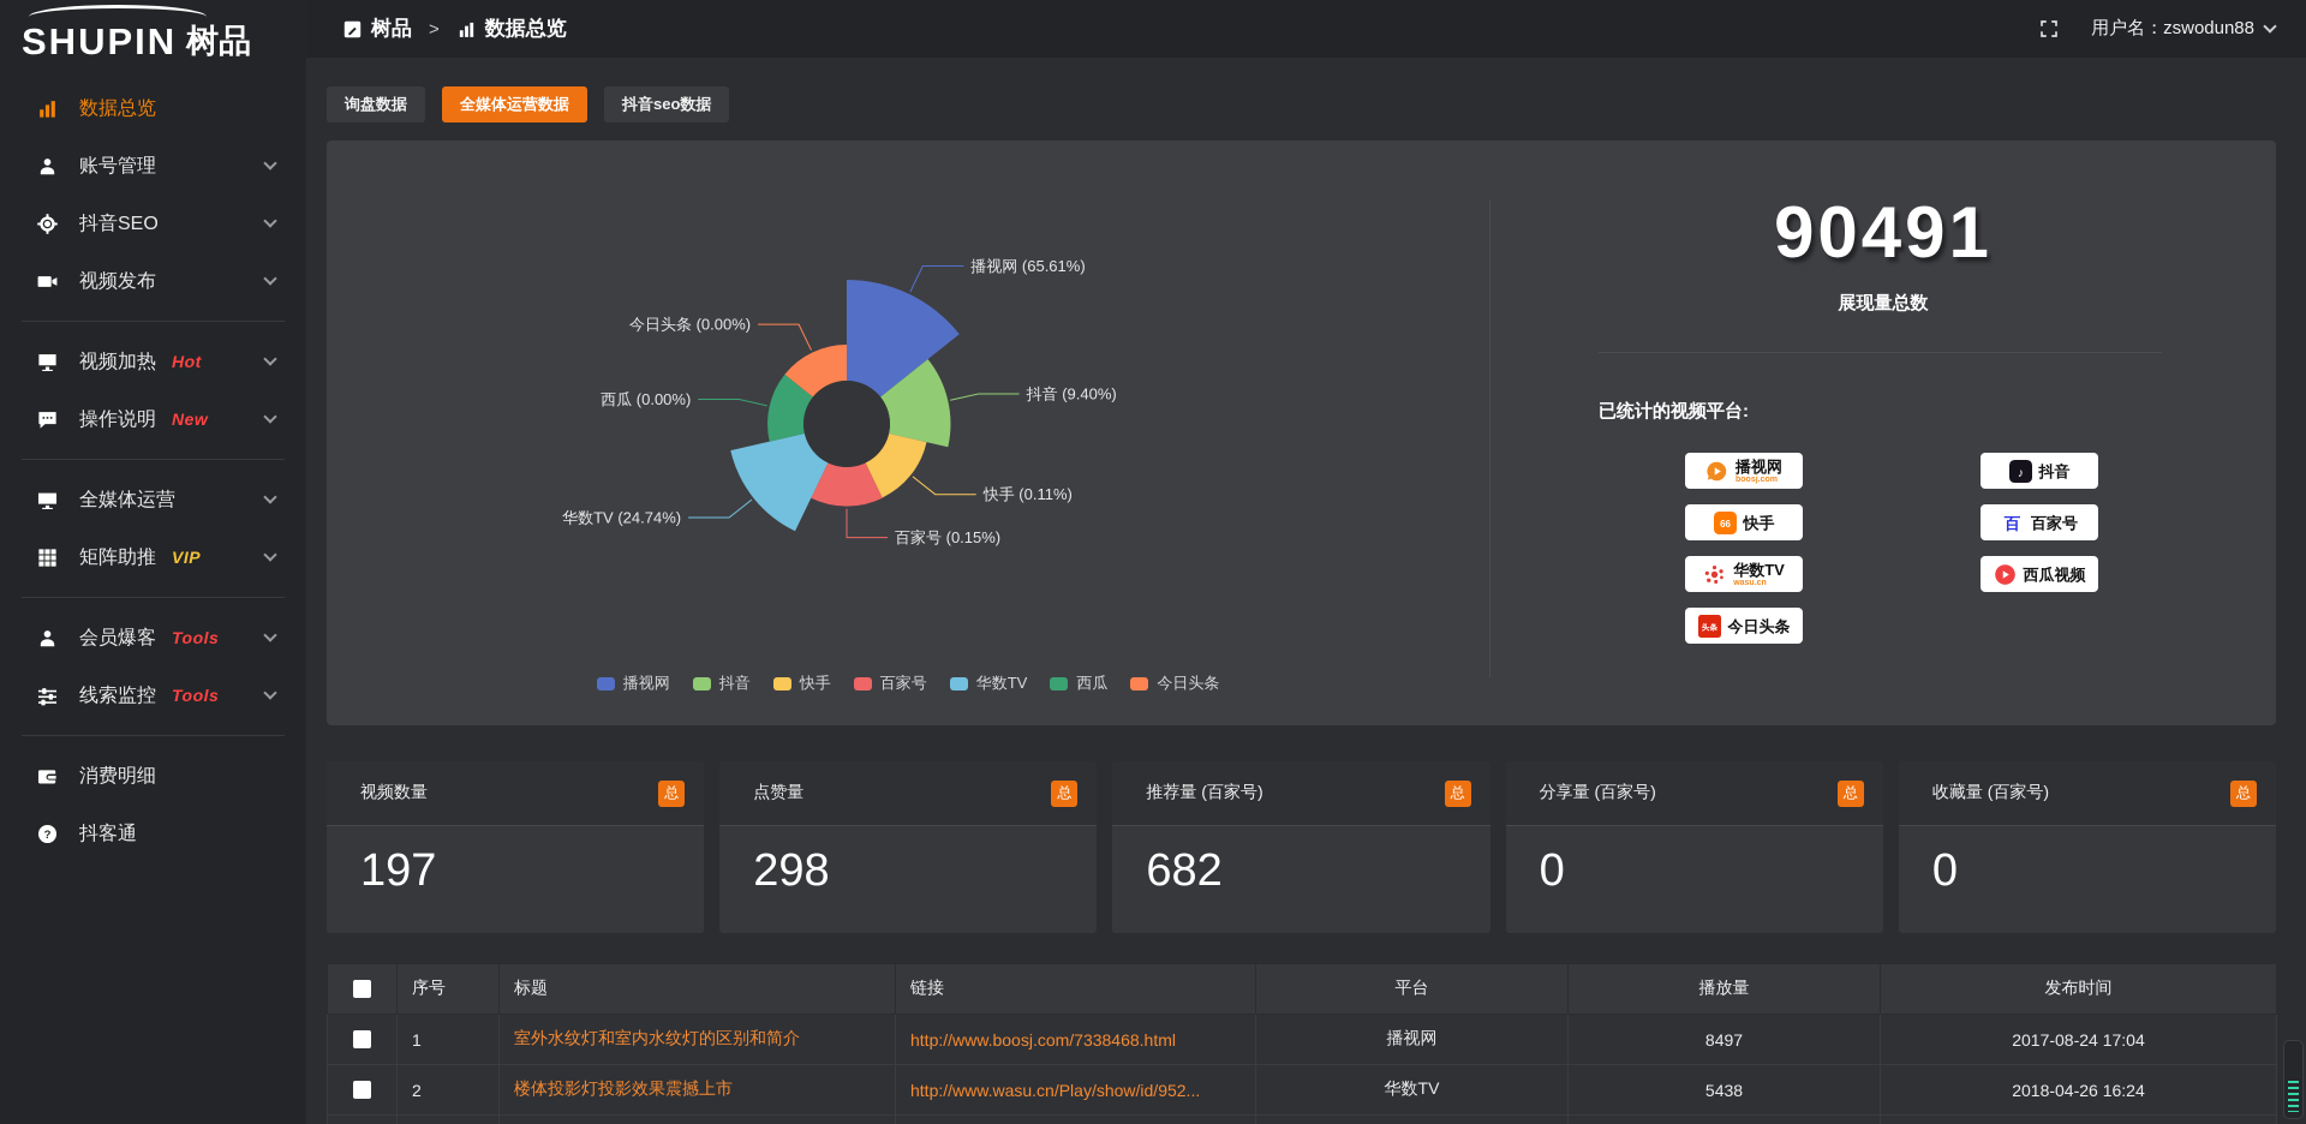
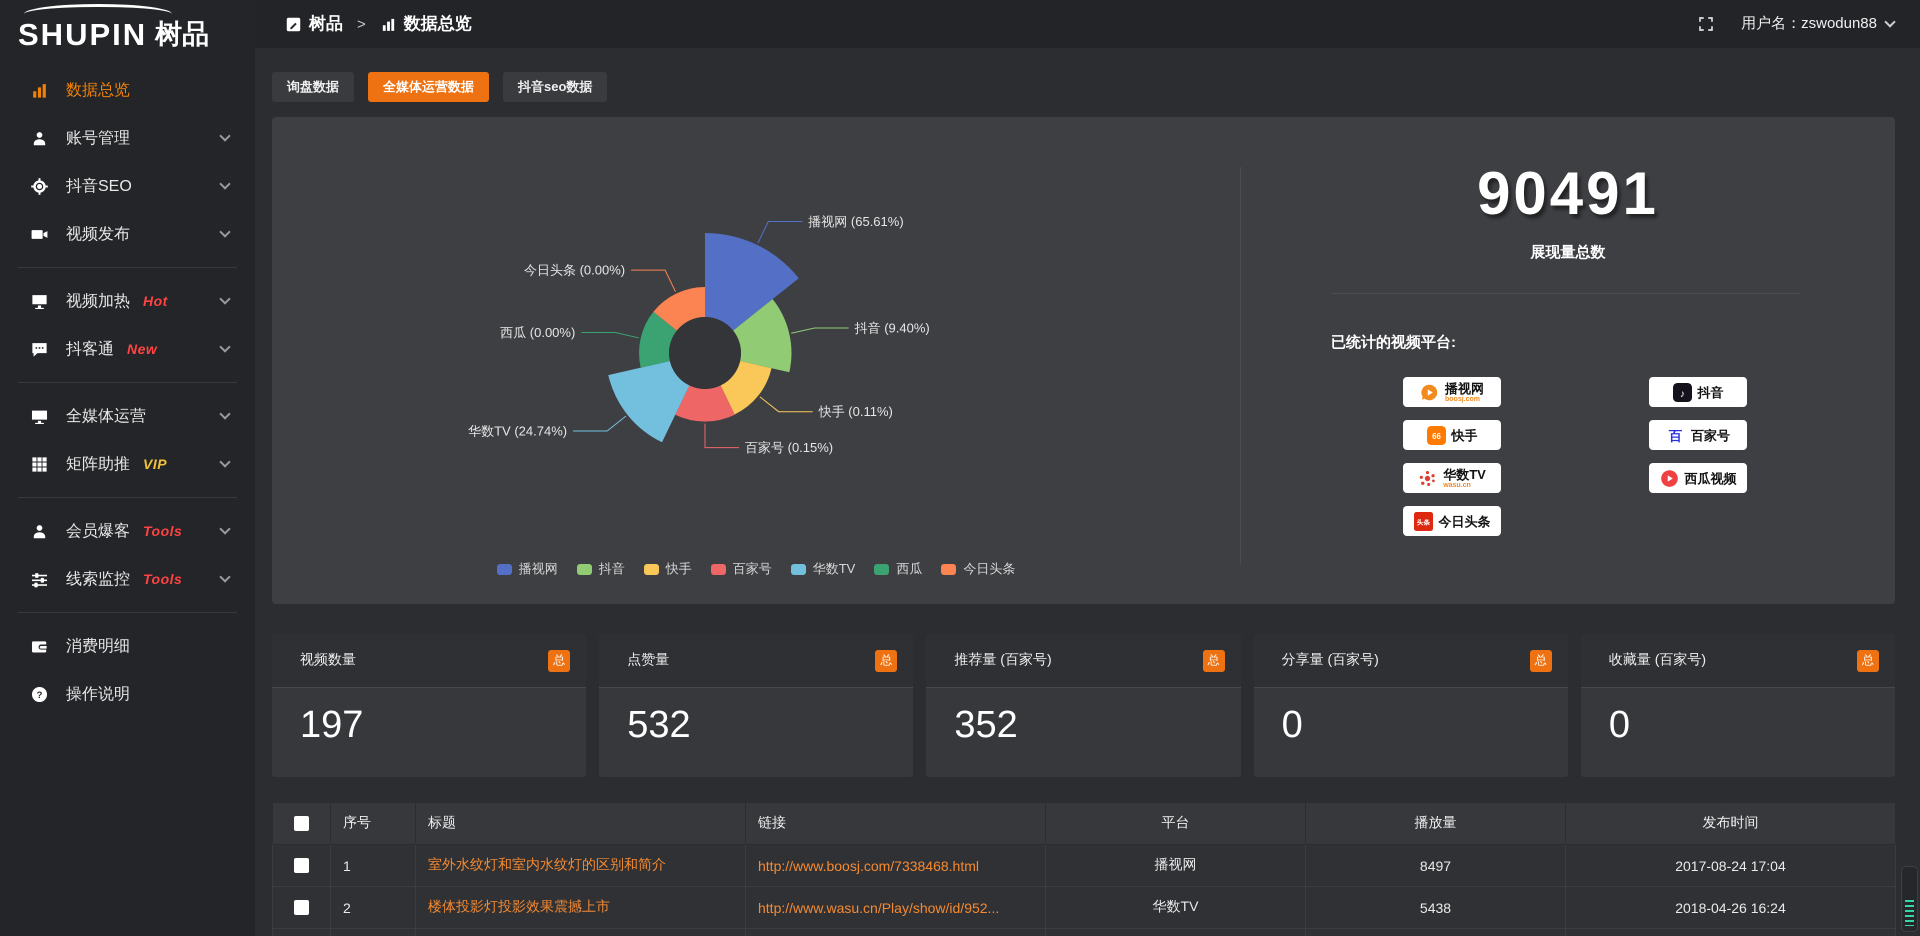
  SHUPIN
  树品
  数据总览
  账号管理
  抖音SEO
  视频发布
  视频加热
  Hot
- 操作说明
+ 抖客通
  New
  全媒体运营
  矩阵助推
  VIP
  会员爆客
  Tools
  线索监控
  Tools
  消费明细
  ?
- 抖客通
+ 操作说明
  树品
  >
  数据总览
  用户名：zswodun88
  询盘数据
  全媒体运营数据
  抖音seo数据
  播视网 (65.61%)
  抖音 (9.40%)
  快手 (0.11%)
  百家号 (0.15%)
  华数TV (24.74%)
  西瓜 (0.00%)
  今日头条 (0.00%)
  播视网
  抖音
  快手
  百家号
  华数TV
  西瓜
  今日头条
  90491
  展现量总数
  已统计的视频平台:
  播视网
  66
  快手
  华数TV
  今日头条
  ♪
  抖音
  百
  百家号
  西瓜视频
  视频数量
  总
  197
  点赞量
  总
- 298
+ 532
  推荐量 (百家号)
  总
- 682
+ 352
  分享量 (百家号)
  总
  0
  收藏量 (百家号)
  总
  0
  	序号	标题	链接	平台	播放量	发布时间
  	1	室外水纹灯和室内水纹灯的区别和简介	http://www.boosj.com/7338468.html	播视网	8497	2017-08-24 17:04
  	2	楼体投影灯投影效果震撼上市	http://www.wasu.cn/Play/show/id/952...	华数TV	5438	2018-04-26 16:24
